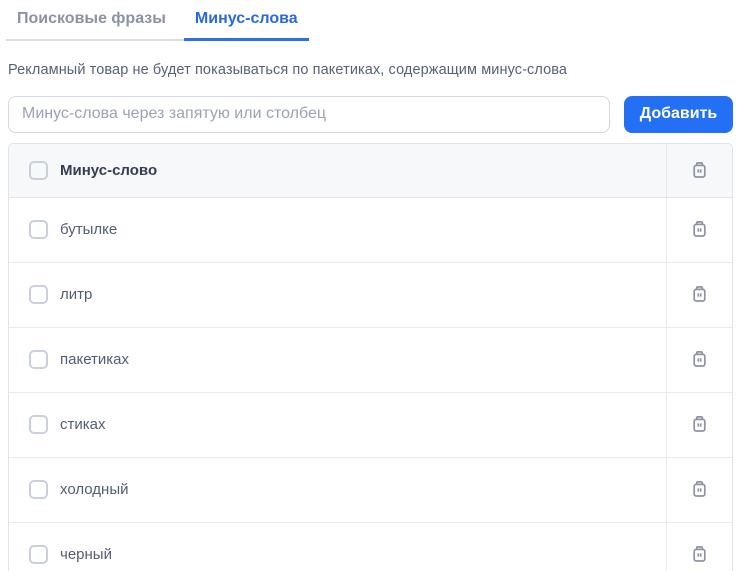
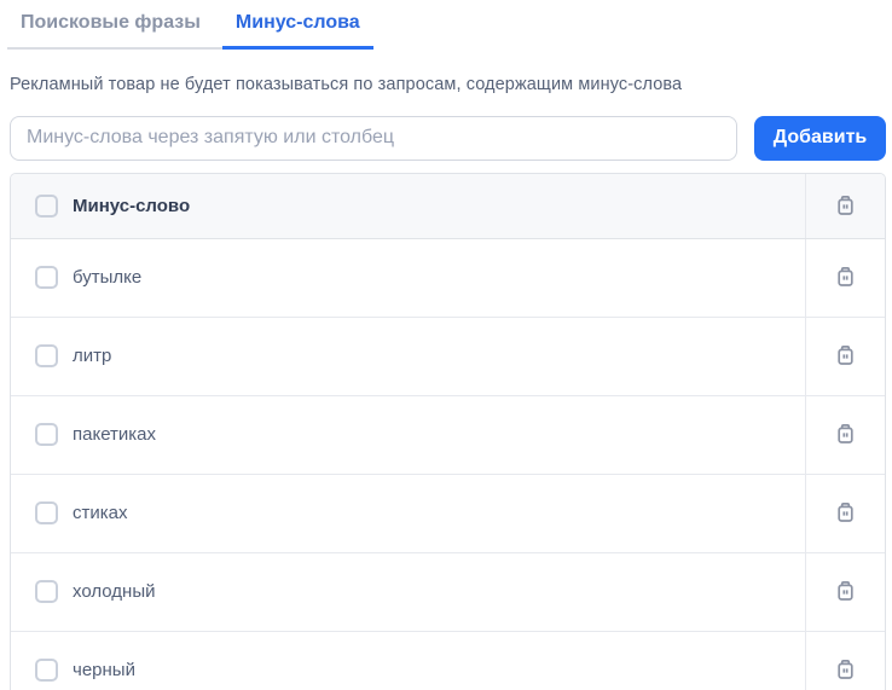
  Поисковые фразы
  Минус-слова
- Рекламный товар не будет показываться по пакетиках, содержащим минус-слова
+ Рекламный товар не будет показываться по запросам, содержащим минус-слова
  Минус-слова через запятую или столбец
  Добавить
  Минус-слово
  бутылке
  литр
  пакетиках
  стиках
  холодный
  черный
